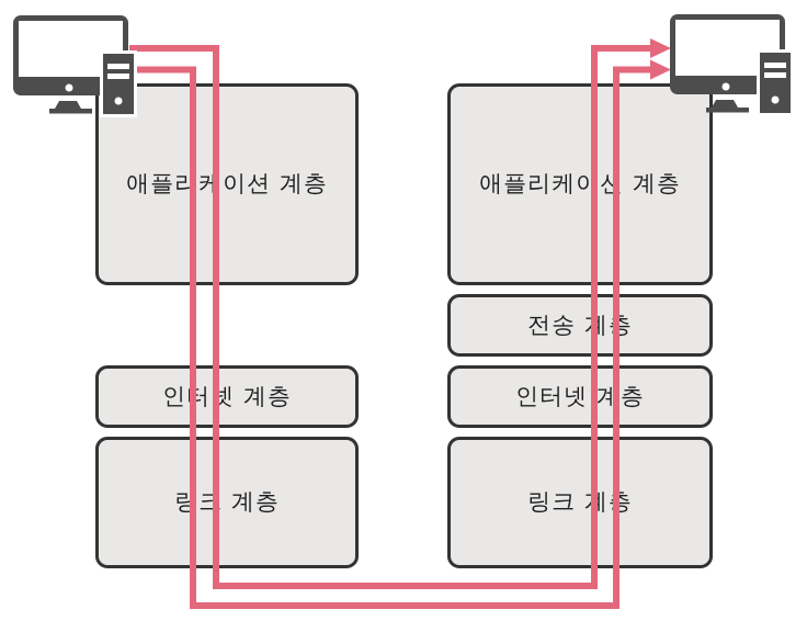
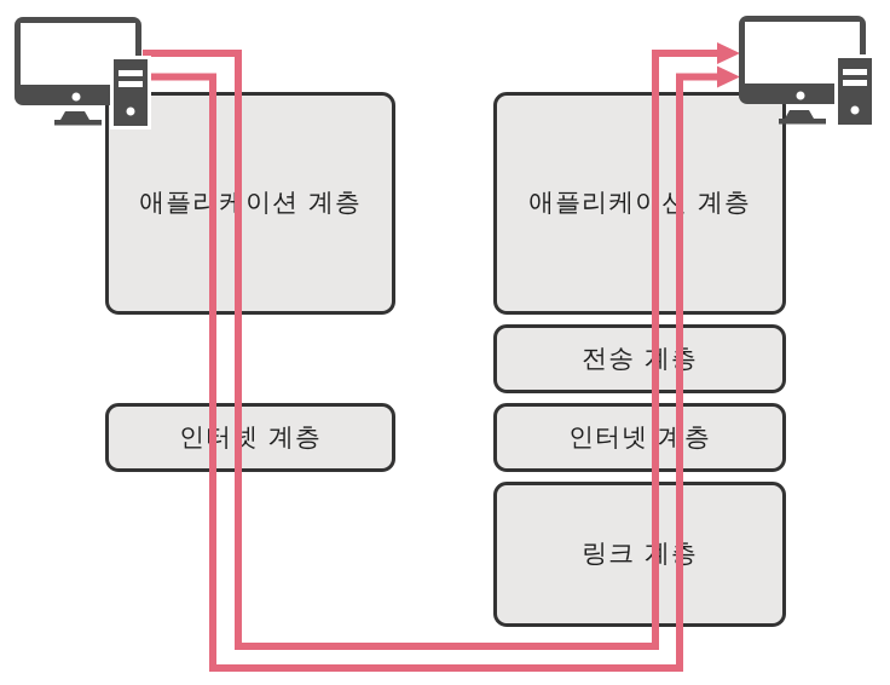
  애플리케이션 계층
  인터넷 계층
- 링크 계층
  애플리케이션 계층
  전송층
  인터넷 계층
  링크층
